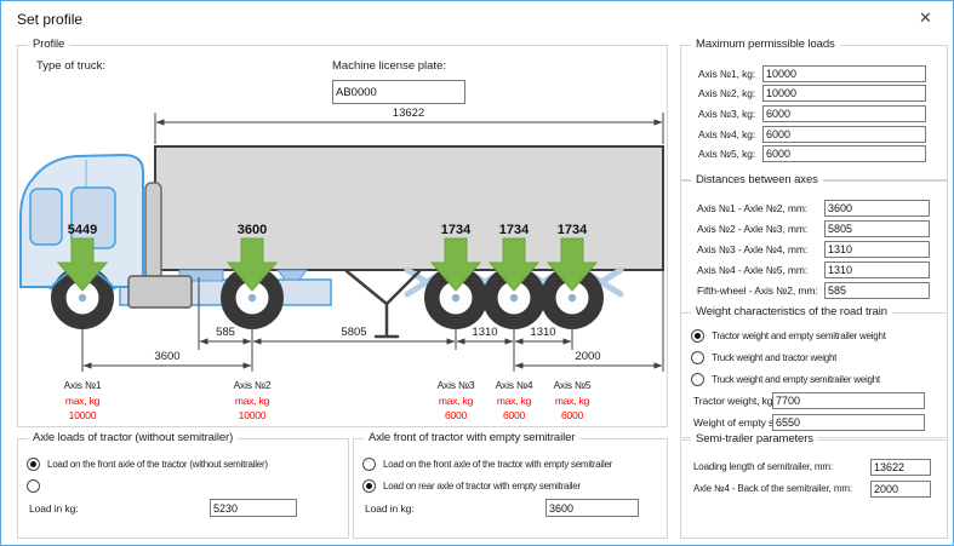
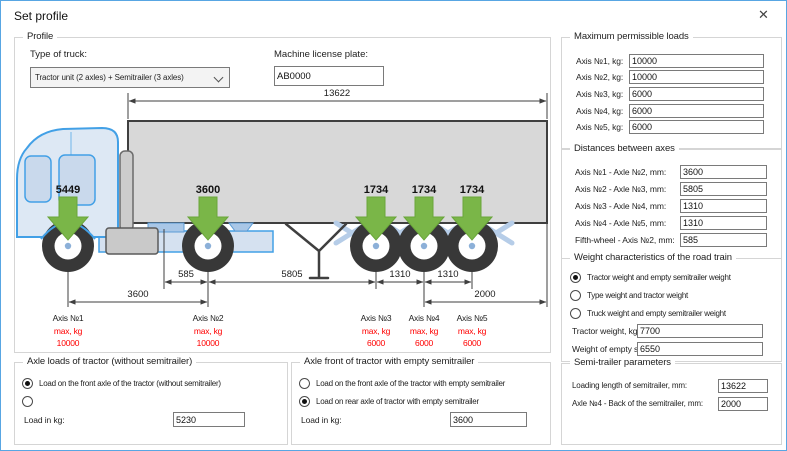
  Set profile
  ✕
  Profile
  Type of truck:
+ Tractor unit (2 axles) + Semitrailer (3 axles)
  Machine license plate:
  AB0000
  13622
  5449
  3600
  1734
  1734
  1734
  585
  5805
  1310
  1310
  3600
  2000
  Axis №1
  max, kg
  10000
  Axis №2
  max, kg
  10000
  Axis №3
  max, kg
  6000
  Axis №4
  max, kg
  6000
  Axis №5
  max, kg
  6000
  Maximum permissible loads
  Axis №1, kg:
  10000
  Axis №2, kg:
  10000
  Axis №3, kg:
  6000
  Axis №4, kg:
  6000
  Axis №5, kg:
  6000
  Distances between axes
  Axis №1 - Axle №2, mm:
  3600
  Axis №2 - Axle №3, mm:
  5805
  Axis №3 - Axle №4, mm:
  1310
  Axis №4 - Axle №5, mm:
  1310
  Fifth-wheel - Axis №2, mm:
  585
  Weight characteristics of the road train
  Tractor weight and empty semitrailer weight
- Truck weight and tractor weight
+ Type weight and tractor weight
  Truck weight and empty semitrailer weight
  Tractor weight, kg
  7700
  6550
  Semi-trailer parameters
  Loading length of semitrailer, mm:
  13622
  Axle №4 - Back of the semitrailer, mm:
  2000
  Axle loads of tractor (without semitrailer)
  Load on the front axle of the tractor (without semitrailer)
  Load in kg:
  5230
  Axle front of tractor with empty semitrailer
  Load on the front axle of the tractor with empty semitrailer
  Load on rear axle of tractor with empty semitrailer
  Load in kg:
  3600
